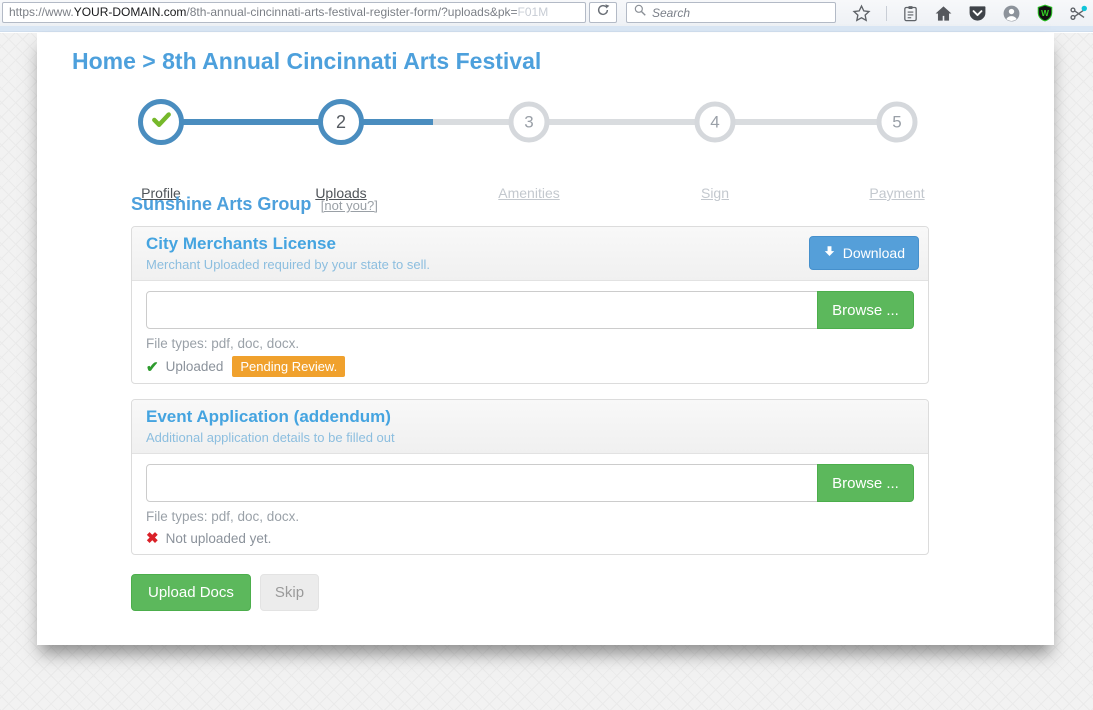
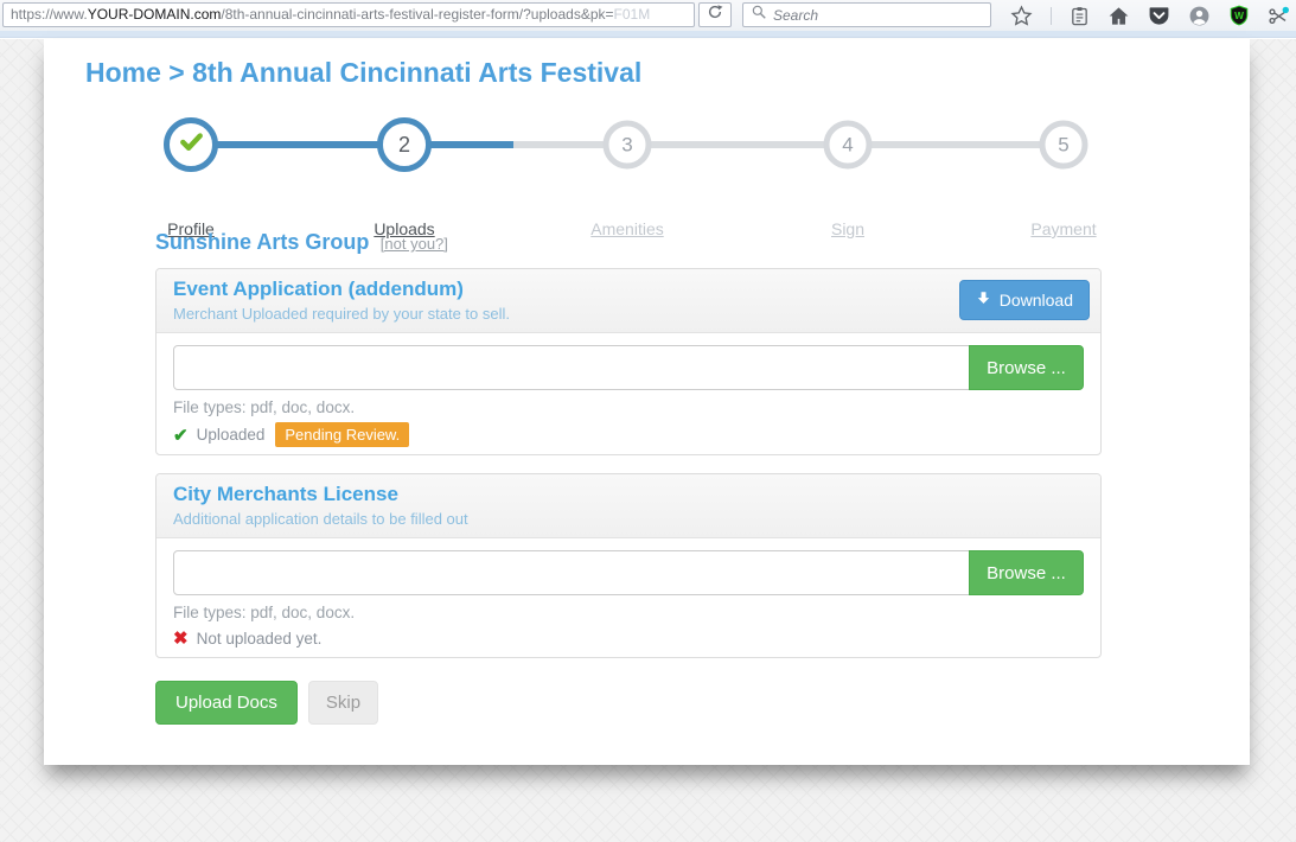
  https://www.YOUR-DOMAIN.com/8th-annual-cincinnati-arts-festival-register-form/?uploads&pk=F01M
  Search
  W
  Home > 8th Annual Cincinnati Arts Festival
  2
  3
  4
  5
  Profile
  Uploads
  Amenities
  Sign
  Payment
  Sunshine Arts Group [not you?]
- City Merchants License
+ Event Application (addendum)
  Merchant Uploaded required by your state to sell.
  Download
  Browse ...
  File types: pdf, doc, docx.
  ✔
  Uploaded
  Pending Review.
- Event Application (addendum)
+ City Merchants License
  Additional application details to be filled out
  Browse ...
  File types: pdf, doc, docx.
  ✖
  Not uploaded yet.
  Upload Docs
  Skip
